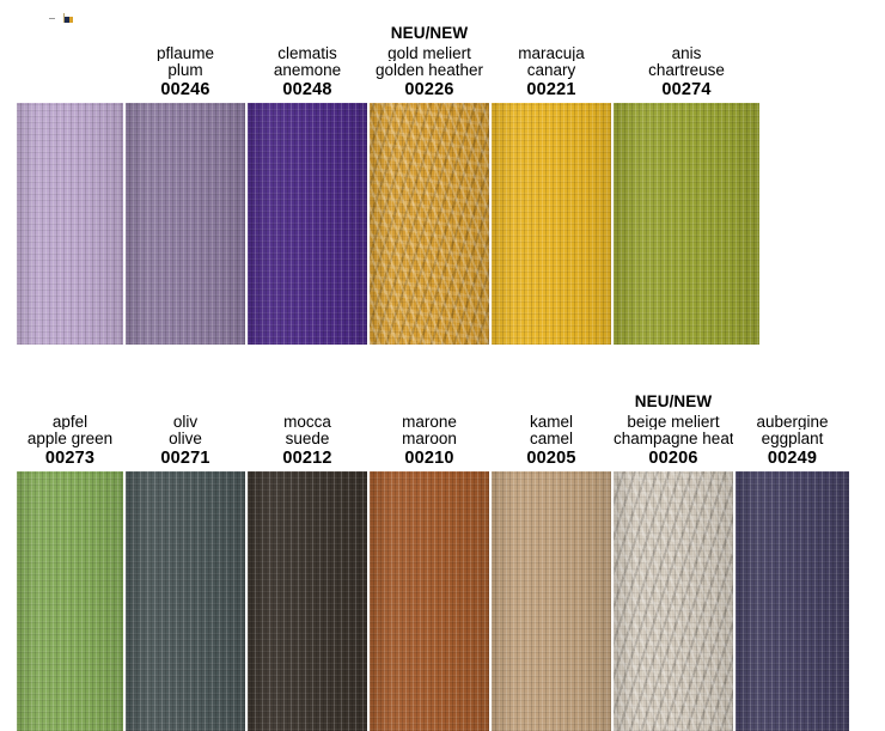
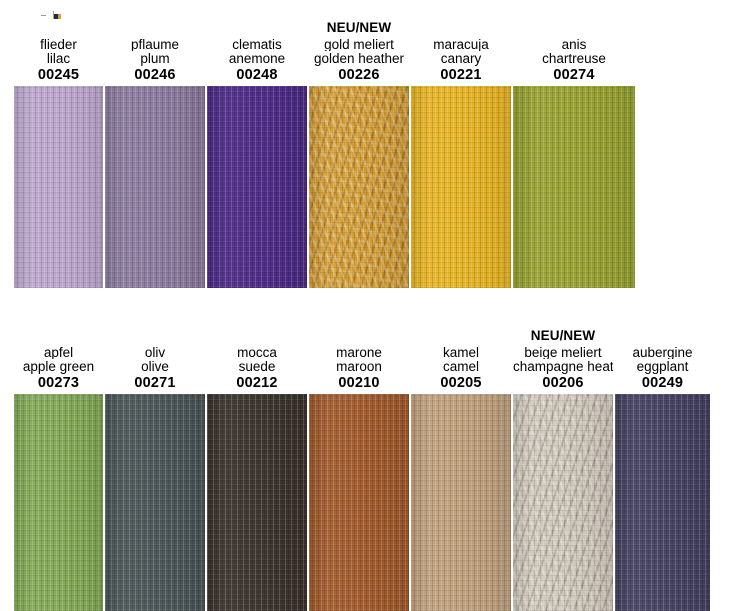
+ flieder
+ lilac
+ 00245
  pflaume
  plum
  00246
  clematis
  anemone
  00248
  NEU/NEW
  gold meliert
  golden heather
  00226
  maracuja
  canary
  00221
  anis
  chartreuse
  00274
  apfel
  apple green
  00273
  oliv
  olive
  00271
  mocca
  suede
  00212
  marone
  maroon
  00210
  kamel
  camel
  00205
  NEU/NEW
  beige meliert
  champagne heat
  00206
  aubergine
  eggplant
  00249
